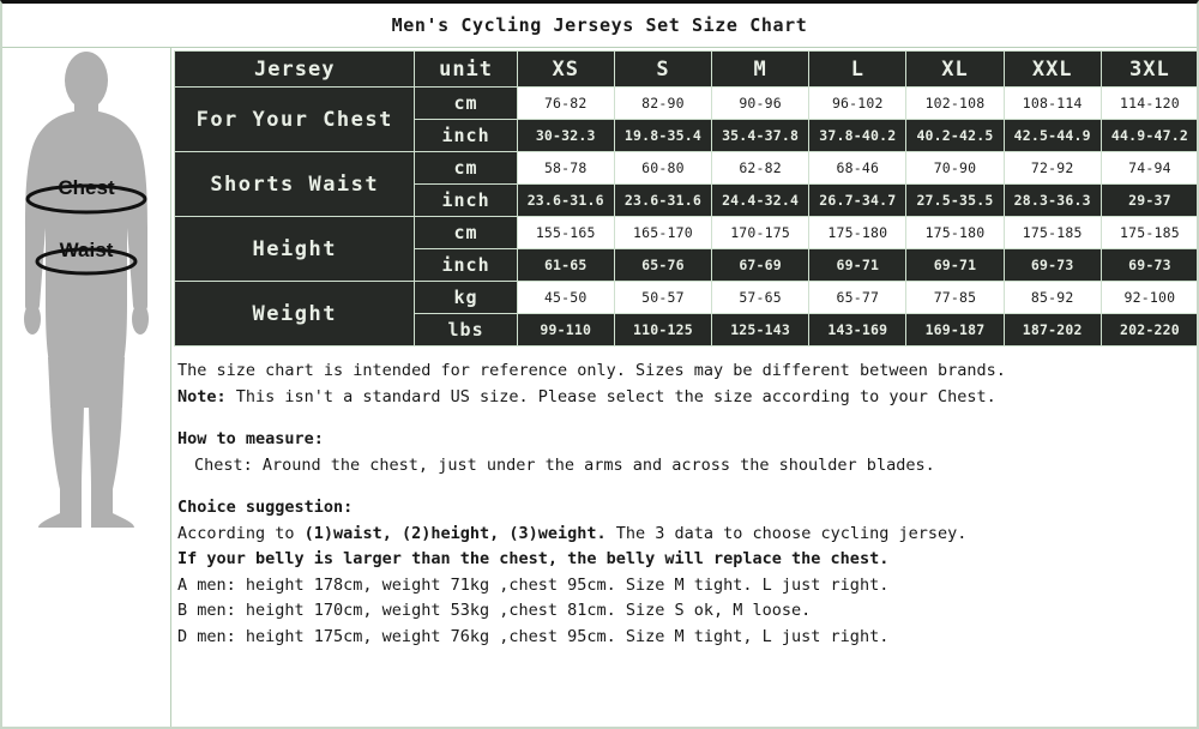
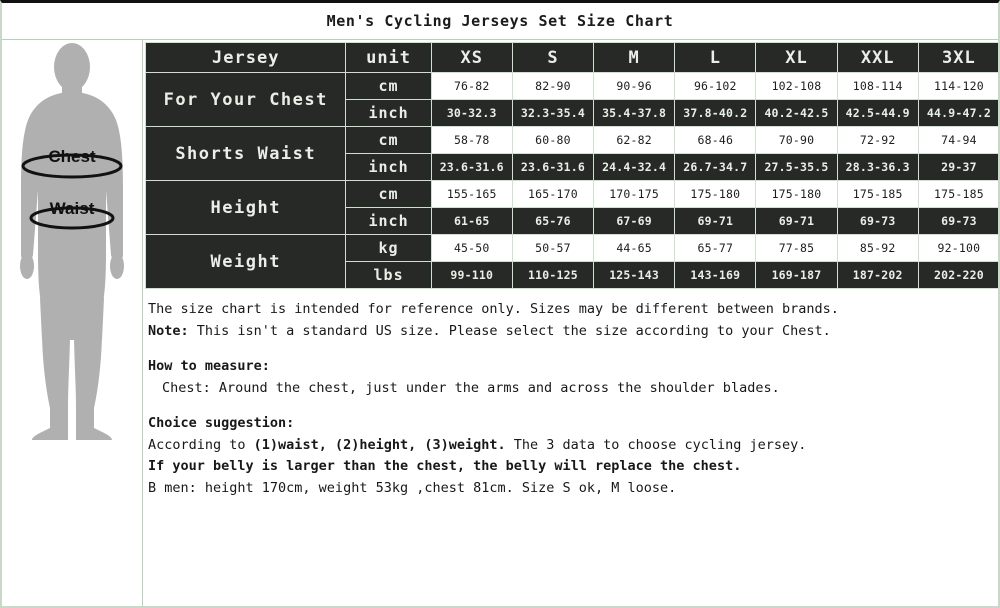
  Men's Cycling Jerseys Set Size Chart
  Chest
  Waist
  Jersey	unit	XS	S	M	L	XL	XXL	3XL
  For Your Chest	cm	76-82	82-90	90-96	96-102	102-108	108-114	114-120
- inch	30-32.3	19.8-35.4	35.4-37.8	37.8-40.2	40.2-42.5	42.5-44.9	44.9-47.2
+ inch	30-32.3	32.3-35.4	35.4-37.8	37.8-40.2	40.2-42.5	42.5-44.9	44.9-47.2
  Shorts Waist	cm	58-78	60-80	62-82	68-46	70-90	72-92	74-94
  inch	23.6-31.6	23.6-31.6	24.4-32.4	26.7-34.7	27.5-35.5	28.3-36.3	29-37
  Height	cm	155-165	165-170	170-175	175-180	175-180	175-185	175-185
  inch	61-65	65-76	67-69	69-71	69-71	69-73	69-73
- Weight	kg	45-50	50-57	57-65	65-77	77-85	85-92	92-100
+ Weight	kg	45-50	50-57	44-65	65-77	77-85	85-92	92-100
  lbs	99-110	110-125	125-143	143-169	169-187	187-202	202-220
  The size chart is intended for reference only. Sizes may be different between brands.
  Note: This isn't a standard US size. Please select the size according to your Chest.
  How to measure:
  Chest: Around the chest, just under the arms and across the shoulder blades.
  Choice suggestion:
  According to (1)waist, (2)height, (3)weight. The 3 data to choose cycling jersey.
  If your belly is larger than the chest, the belly will replace the chest.
- A men: height 178cm, weight 71kg ,chest 95cm. Size M tight. L just right.
  B men: height 170cm, weight 53kg ,chest 81cm. Size S ok, M loose.
- D men: height 175cm, weight 76kg ,chest 95cm. Size M tight, L just right.
